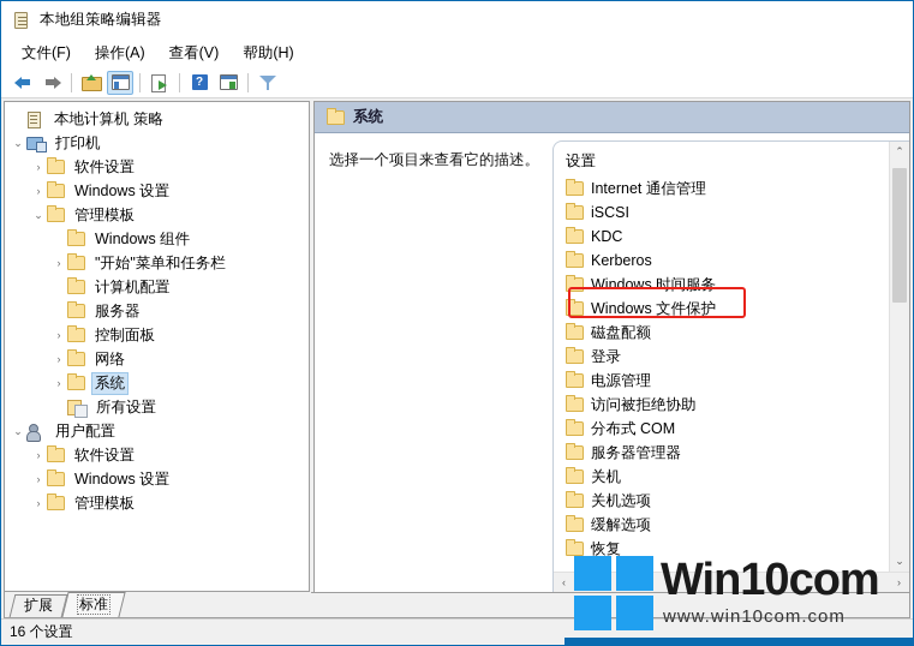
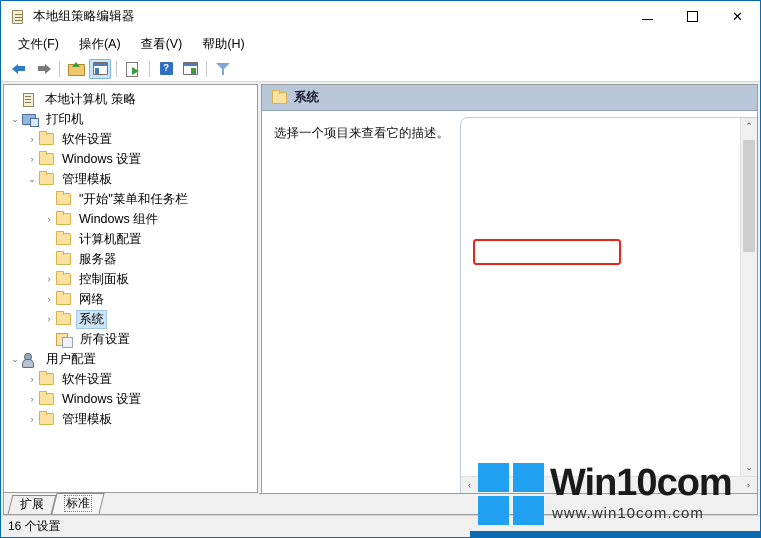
  本地组策略编辑器
+ ✕
  文件(F)
  操作(A)
  查看(V)
  帮助(H)
  ?
  本地计算机 策略
  ⌄
  打印机
  ›
  软件设置
  ›
  Windows 设置
  ⌄
  管理模板
- Windows 组件
+ "开始"菜单和任务栏
  ›
- "开始"菜单和任务栏
+ Windows 组件
  计算机配置
  服务器
  ›
  控制面板
  ›
  网络
  ›
  系统
  所有设置
  ⌄
  用户配置
  ›
  软件设置
  ›
  Windows 设置
  ›
  管理模板
  系统
  选择一个项目来查看它的描述。
- 设置
- Internet 通信管理
- iSCSI
- KDC
- Kerberos
- Windows 时间服务
- Windows 文件保护
- 磁盘配额
- 登录
- 电源管理
- 访问被拒绝协助
- 分布式 COM
- 服务器管理器
- 关机
- 关机选项
- 缓解选项
- 恢复
  ⌃
  ⌄
  ‹
  ›
  16 个设置
  Win10com
  www.win10com.com
